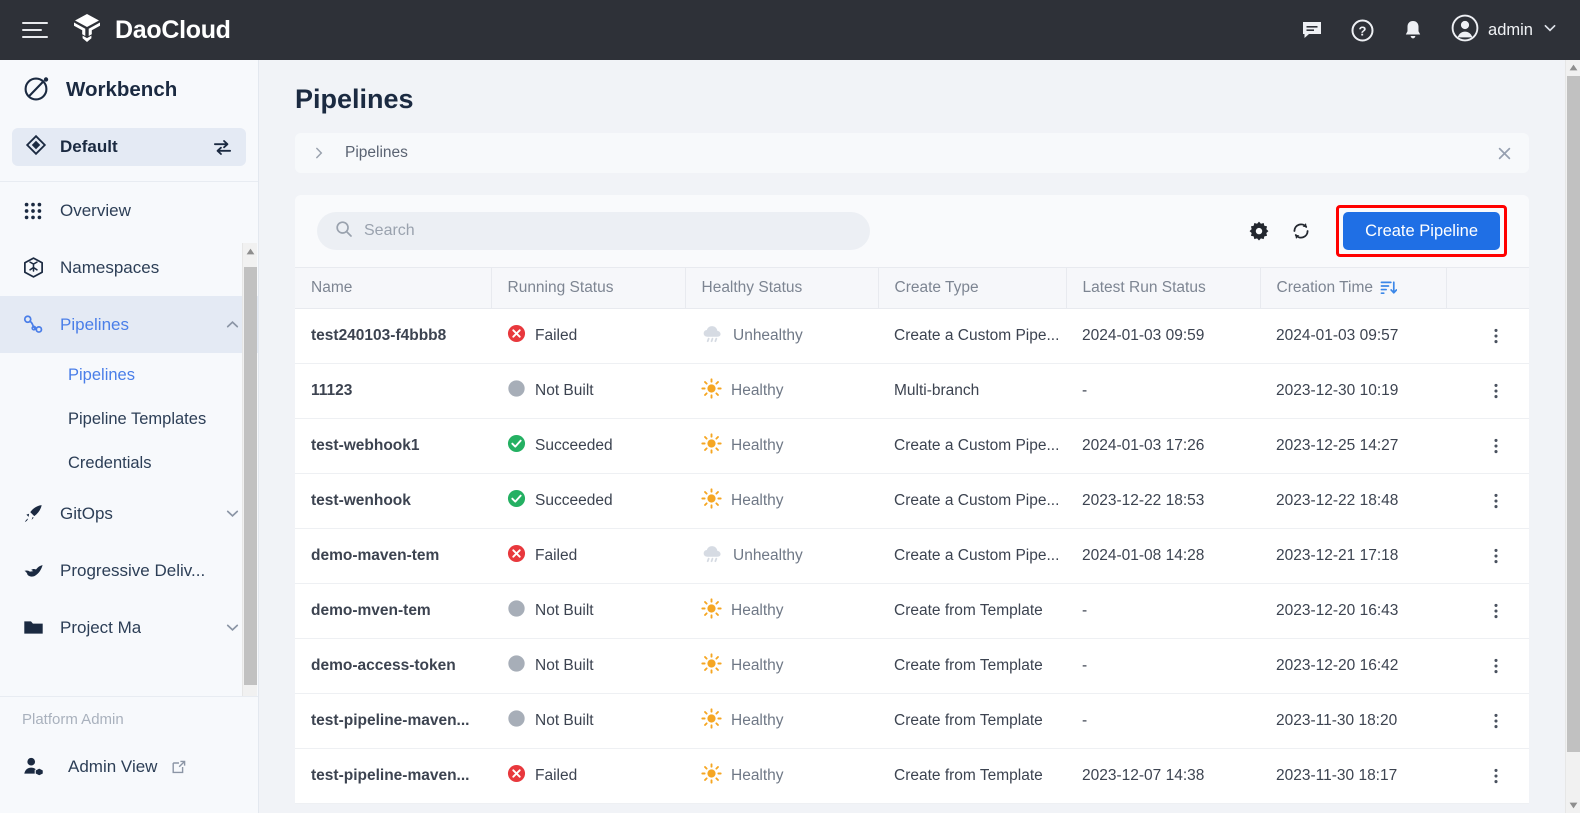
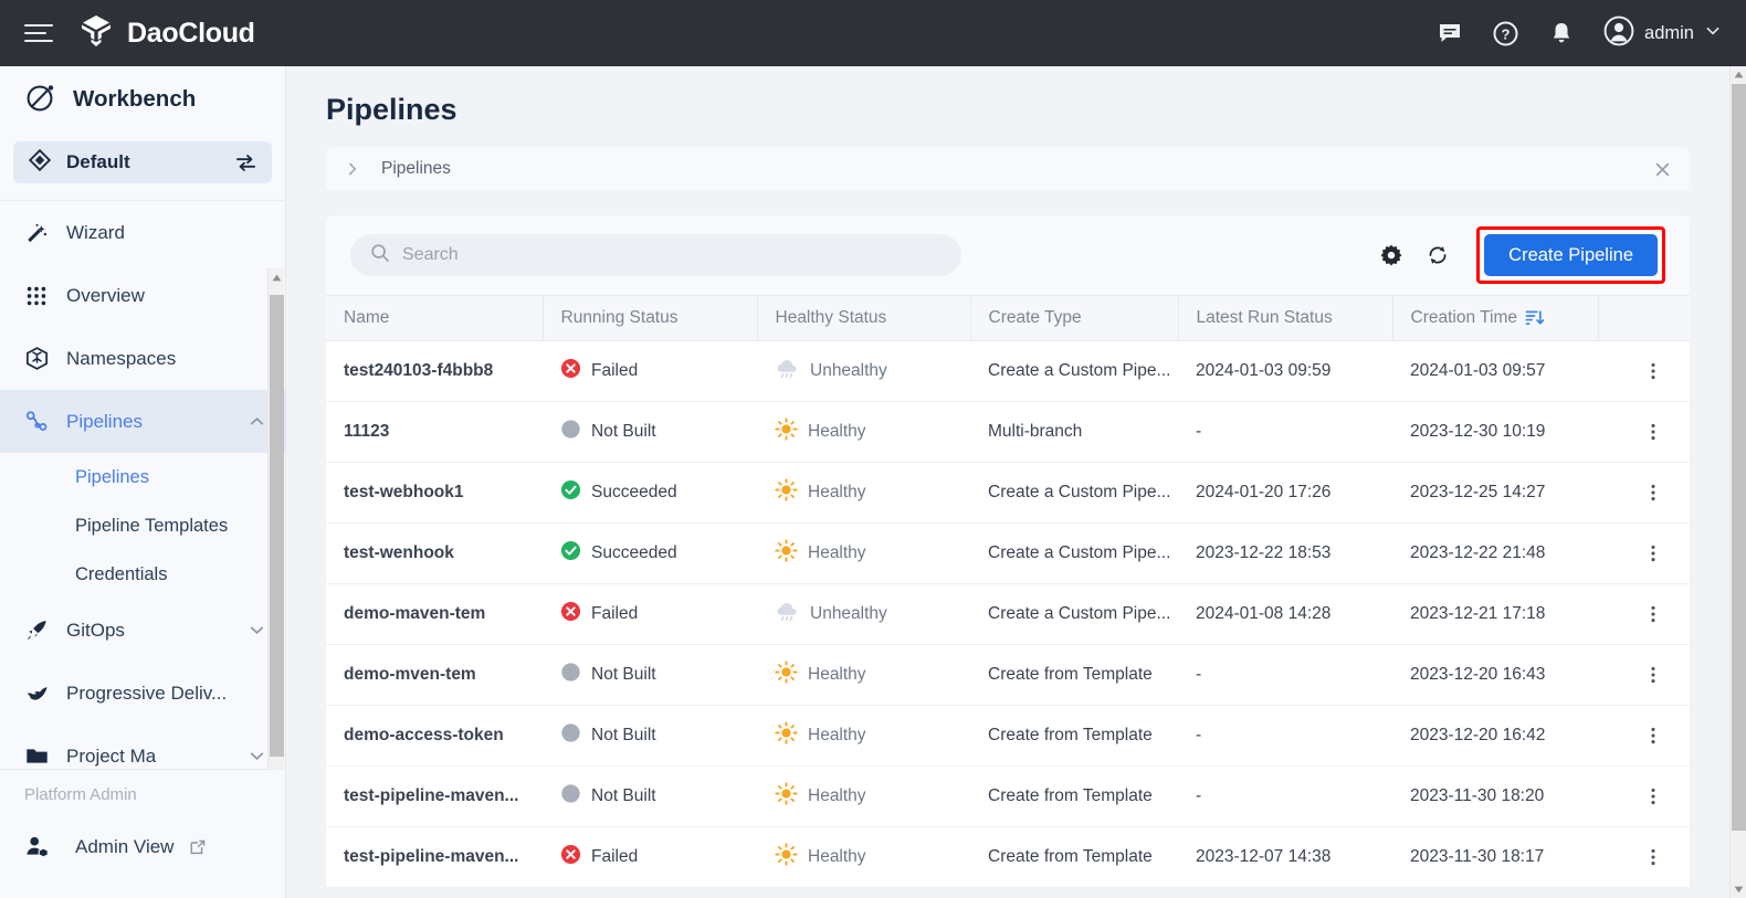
  DaoCloud
  ?
  admin
  Workbench
  Default
+ Wizard
  Overview
  Namespaces
  Pipelines
  Pipelines
  Pipeline Templates
  Credentials
  GitOps
  Progressive Deliv...
  Project Ma
  Platform Admin
  Admin View
  Pipelines
  Pipelines
  Search
  Create Pipeline
  Name	Running Status	Healthy Status	Create Type	Latest Run Status	Creation Time
  test240103-f4bbb8	Failed	Unhealthy	Create a Custom Pipe...	2024-01-03 09:59	2024-01-03 09:57
  11123	Not Built	Healthy	Multi-branch	-	2023-12-30 10:19
- test-webhook1	Succeeded	Healthy	Create a Custom Pipe...	2024-01-03 17:26	2023-12-25 14:27
+ test-webhook1	Succeeded	Healthy	Create a Custom Pipe...	2024-01-20 17:26	2023-12-25 14:27
- test-wenhook	Succeeded	Healthy	Create a Custom Pipe...	2023-12-22 18:53	2023-12-22 18:48
+ test-wenhook	Succeeded	Healthy	Create a Custom Pipe...	2023-12-22 18:53	2023-12-22 21:48
  demo-maven-tem	Failed	Unhealthy	Create a Custom Pipe...	2024-01-08 14:28	2023-12-21 17:18
  demo-mven-tem	Not Built	Healthy	Create from Template	-	2023-12-20 16:43
  demo-access-token	Not Built	Healthy	Create from Template	-	2023-12-20 16:42
  test-pipeline-maven...	Not Built	Healthy	Create from Template	-	2023-11-30 18:20
  test-pipeline-maven...	Failed	Healthy	Create from Template	2023-12-07 14:38	2023-11-30 18:17
